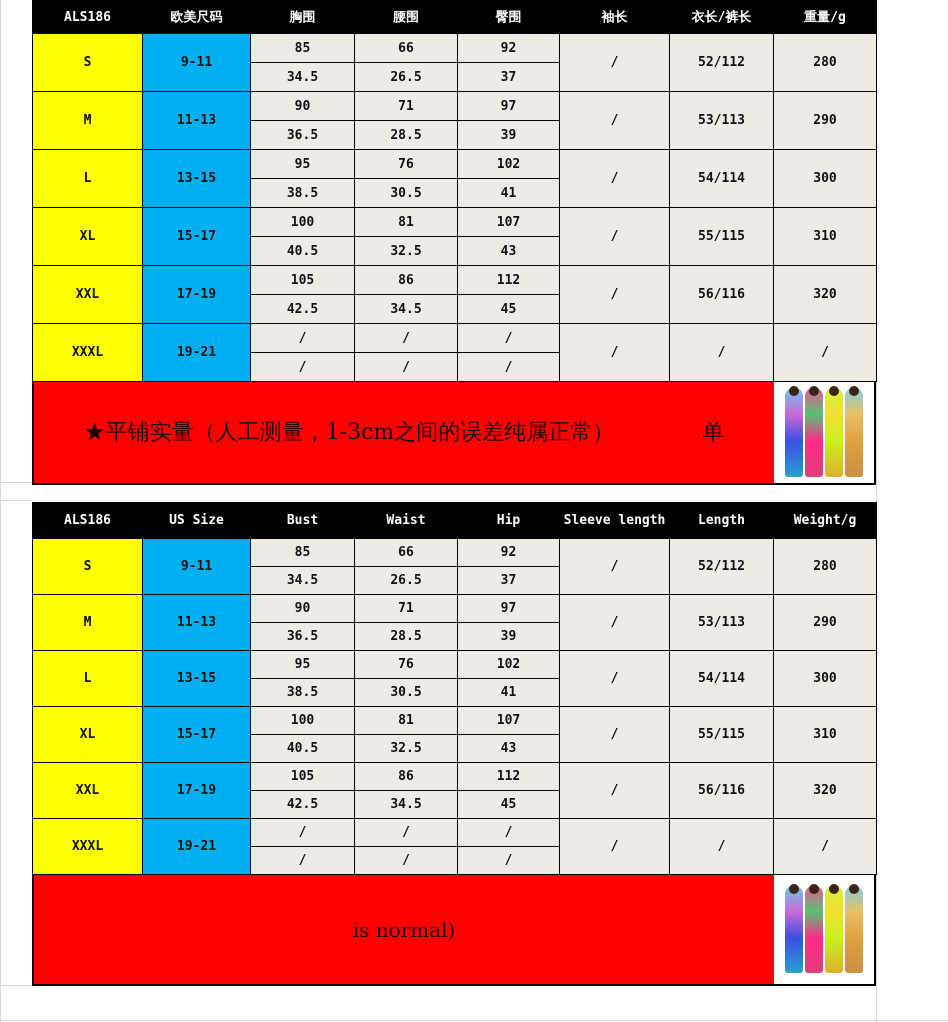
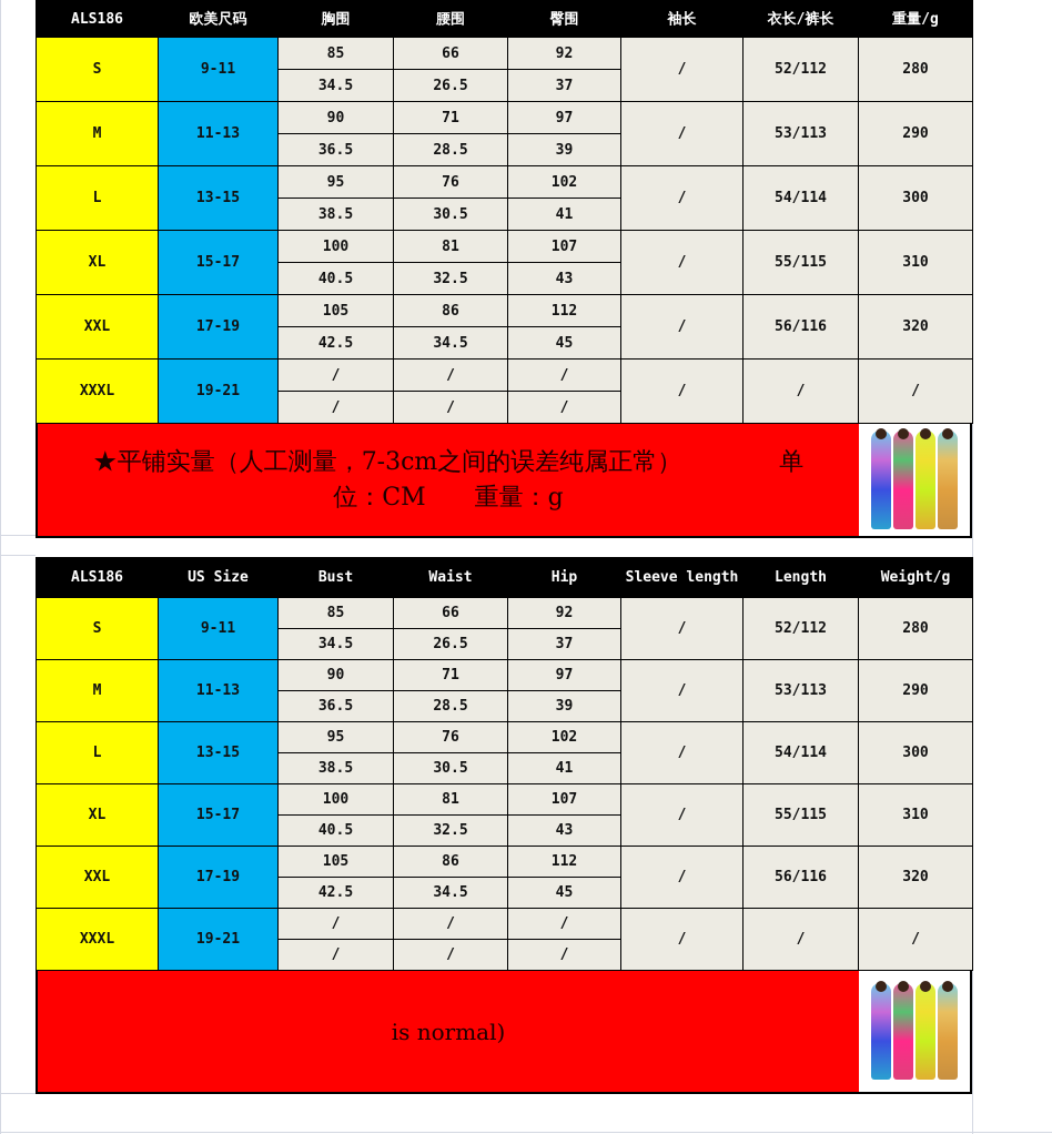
  ALS186	欧美尺码	胸围	腰围	臀围	袖长	衣长/裤长	重量/g
  S	9-11	85	66	92	/	52/112	280
  34.5	26.5	37
  M	11-13	90	71	97	/	53/113	290
  36.5	28.5	39
  L	13-15	95	76	102	/	54/114	300
  38.5	30.5	41
  XL	15-17	100	81	107	/	55/115	310
  40.5	32.5	43
  XXL	17-19	105	86	112	/	56/116	320
  42.5	34.5	45
  XXXL	19-21	/	/	/	/	/	/
  /	/	/
- ★平铺实量（人工测量，1-3cm之间的误差纯属正常） 单
+ ★平铺实量（人工测量，7-3cm之间的误差纯属正常） 单
+ 位：CM 重量：g
  ALS186	US Size	Bust	Waist	Hip	Sleeve length	Length	Weight/g
  S	9-11	85	66	92	/	52/112	280
  34.5	26.5	37
  M	11-13	90	71	97	/	53/113	290
  36.5	28.5	39
  L	13-15	95	76	102	/	54/114	300
  38.5	30.5	41
  XL	15-17	100	81	107	/	55/115	310
  40.5	32.5	43
  XXL	17-19	105	86	112	/	56/116	320
  42.5	34.5	45
  XXXL	19-21	/	/	/	/	/	/
  /	/	/
  is normal)
